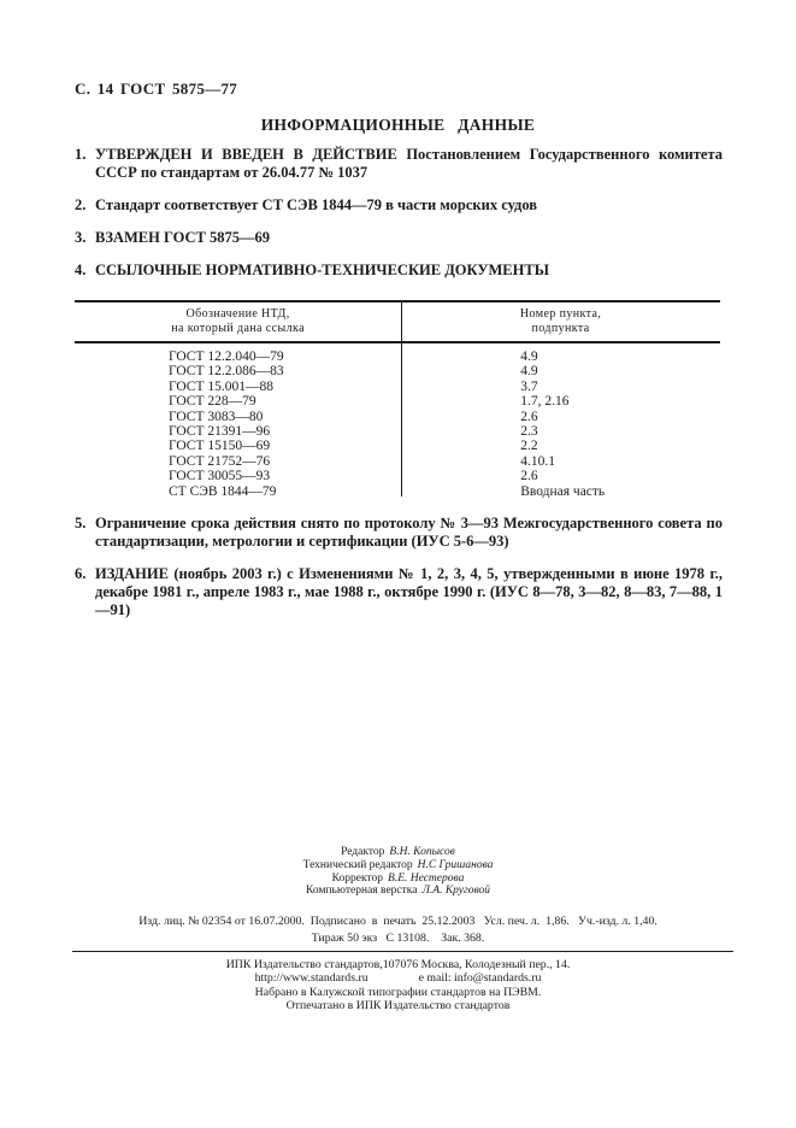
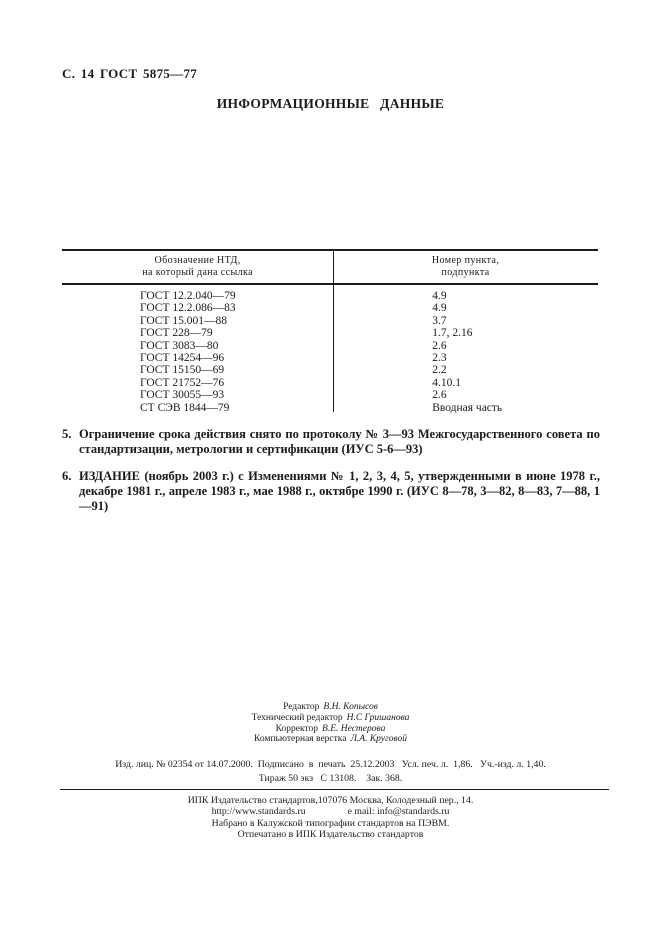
  С. 14 ГОСТ 5875—77
  ИНФОРМАЦИОННЫЕ ДАННЫЕ
- 1.
- УТВЕРЖДЕН И ВВЕДЕН В ДЕЙСТВИЕ Постановлением Государственного комитета СССР по стандартам от 26.04.77 № 1037
- 2.
- Стандарт соответствует СТ СЭВ 1844—79 в части морских судов
- 3.
- ВЗАМЕН ГОСТ 5875—69
- 4.
- ССЫЛОЧНЫЕ НОРМАТИВНО-ТЕХНИЧЕСКИЕ ДОКУМЕНТЫ
  Обозначение НТД,
  на который дана ссылка
  Номер пункта,
  подпункта
  ГОСТ 12.2.040—79
  4.9
  ГОСТ 12.2.086—83
  4.9
  ГОСТ 15.001—88
  3.7
  ГОСТ 228—79
  1.7, 2.16
  ГОСТ 3083—80
  2.6
- ГОСТ 21391—96
+ ГОСТ 14254—96
  2.3
  ГОСТ 15150—69
  2.2
  ГОСТ 21752—76
  4.10.1
  ГОСТ 30055—93
  2.6
  СТ СЭВ 1844—79
  Вводная часть
  5.
  Ограничение срока действия снято по протоколу № 3—93 Межгосударственного совета по стандартизации, метрологии и сертификации (ИУС 5-6—93)
  6.
  ИЗДАНИЕ (ноябрь 2003 г.) с Изменениями № 1, 2, 3, 4, 5, утвержденными в июне 1978 г., декабре 1981 г., апреле 1983 г., мае 1988 г., октябре 1990 г. (ИУС 8—78, 3—82, 8—83, 7—88, 1—91)
  Редактор В.Н. Копысов
  Технический редактор Н.С Гришанова
  Корректор В.Е. Нестерова
  Компьютерная верстка Л.А. Круговой
- Изд. лиц. № 02354 от 16.07.2000. Подписано в печать 25.12.2003 Усл. печ. л. 1,86. Уч.-изд. л. 1,40.
+ Изд. лиц. № 02354 от 14.07.2000. Подписано в печать 25.12.2003 Усл. печ. л. 1,86. Уч.-изд. л. 1,40.
  Тираж 50 экз С 13108. Зак. 368.
  ИПК Издательство стандартов,107076 Москва, Колодезный пер., 14.
  http://www.standards.ru
  e mail: info@standards.ru
  Набрано в Калужской типографии стандартов на ПЭВМ.
  Отпечатано в ИПК Издательство стандартов
